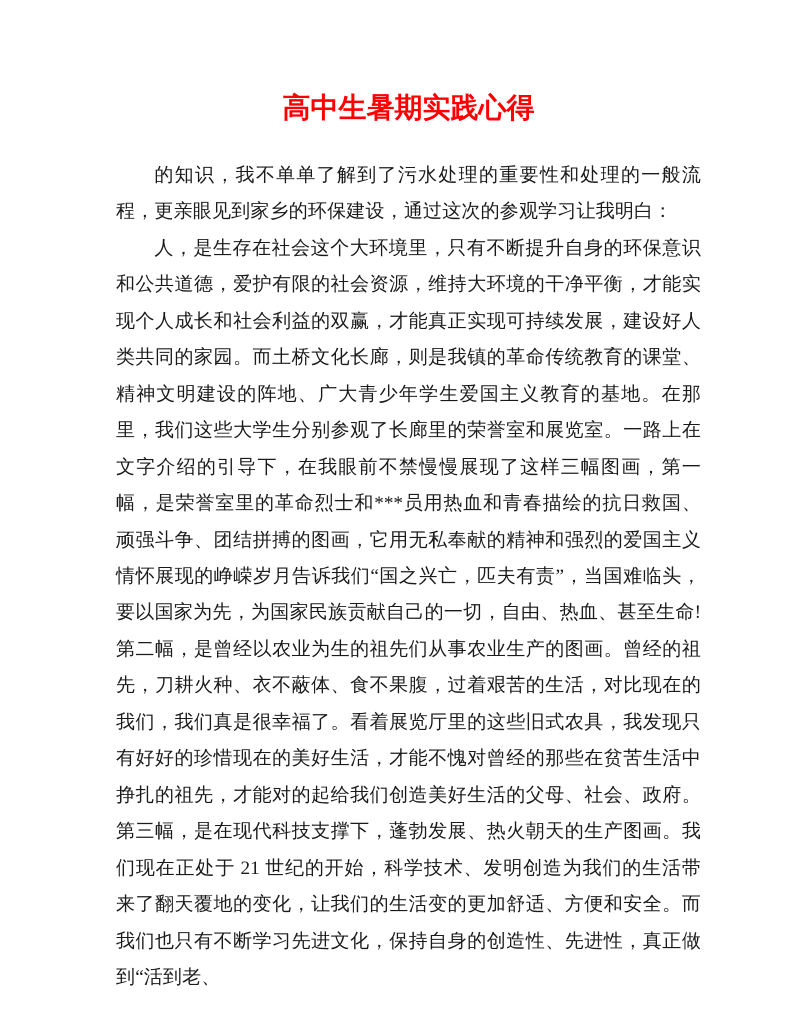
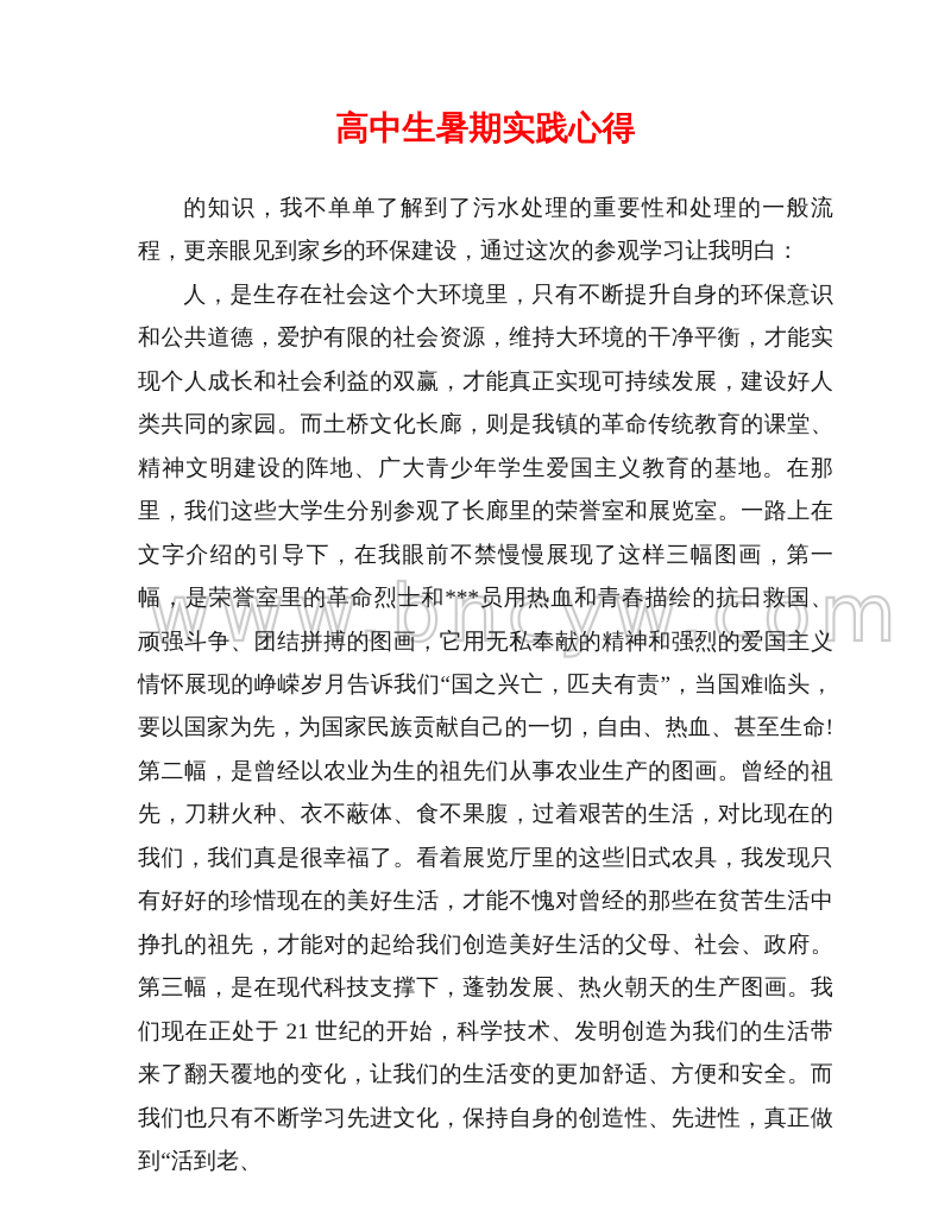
+ www.bncyw.com
  高中生暑期实践心得
  的知识，我不单单了解到了污水处理的重要性和处理的一般流程，更亲眼见到家乡的环保建设，通过这次的参观学习让我明白：
  人，是生存在社会这个大环境里，只有不断提升自身的环保意识和公共道德，爱护有限的社会资源，维持大环境的干净平衡，才能实现个人成长和社会利益的双赢，才能真正实现可持续发展，建设好人类共同的家园。而土桥文化长廊，则是我镇的革命传统教育的课堂、精神文明建设的阵地、广大青少年学生爱国主义教育的基地。在那里，我们这些大学生分别参观了长廊里的荣誉室和展览室。一路上在文字介绍的引导下，在我眼前不禁慢慢展现了这样三幅图画，第一幅，是荣誉室里的革命烈士和***员用热血和青春描绘的抗日救国、顽强斗争、团结拼搏的图画，它用无私奉献的精神和强烈的爱国主义情怀展现的峥嵘岁月告诉我们“国之兴亡，匹夫有责”，当国难临头，要以国家为先，为国家民族贡献自己的一切，自由、热血、甚至生命!第二幅，是曾经以农业为生的祖先们从事农业生产的图画。曾经的祖先，刀耕火种、衣不蔽体、食不果腹，过着艰苦的生活，对比现在的我们，我们真是很幸福了。看着展览厅里的这些旧式农具，我发现只有好好的珍惜现在的美好生活，才能不愧对曾经的那些在贫苦生活中挣扎的祖先，才能对的起给我们创造美好生活的父母、社会、政府。第三幅，是在现代科技支撑下，蓬勃发展、热火朝天的生产图画。我们现在正处于 21 世纪的开始，科学技术、发明创造为我们的生活带来了翻天覆地的变化，让我们的生活变的更加舒适、方便和安全。而我们也只有不断学习先进文化，保持自身的创造性、先进性，真正做到“活到老、
